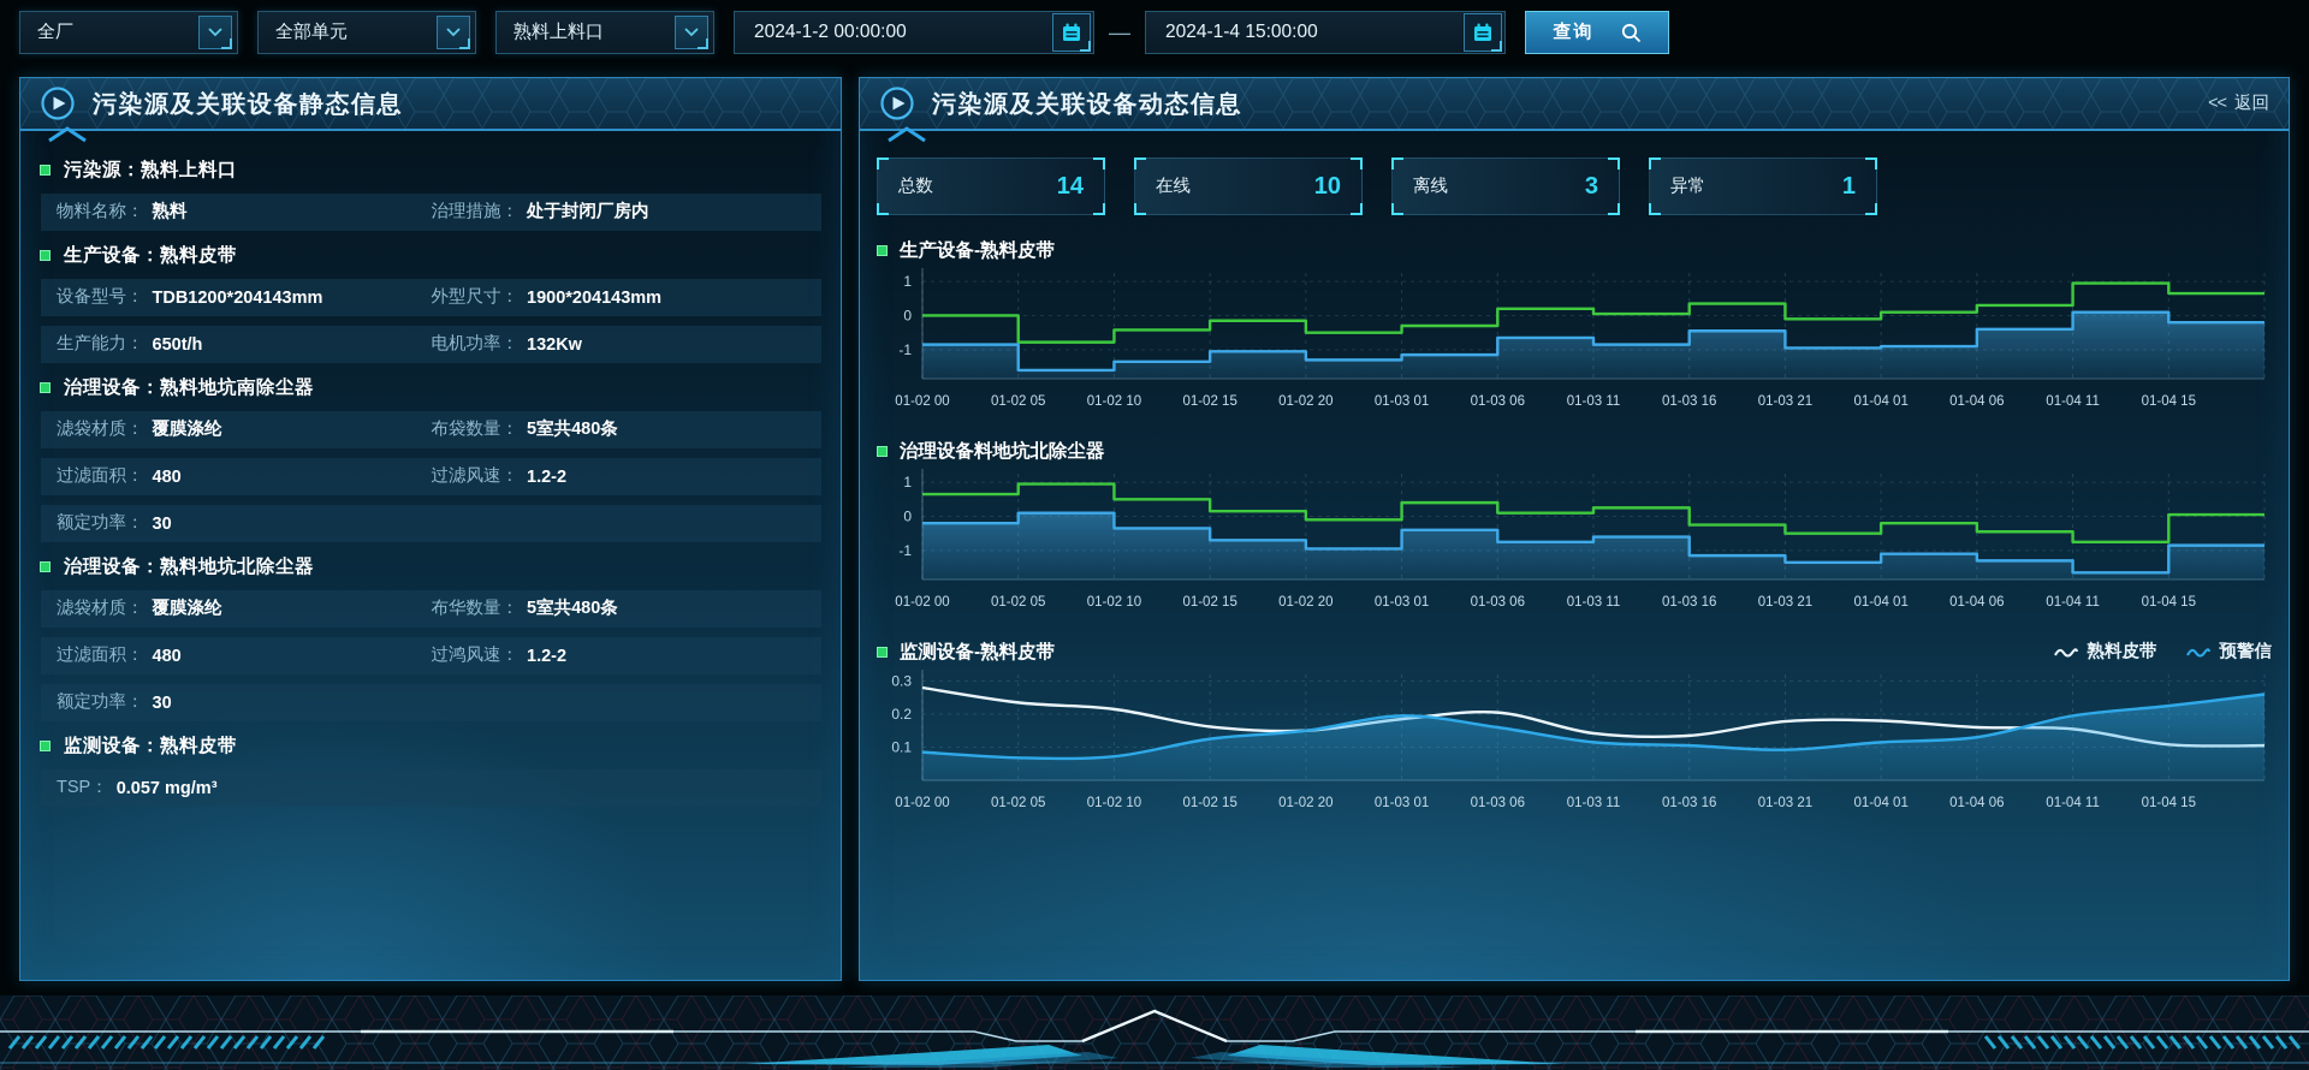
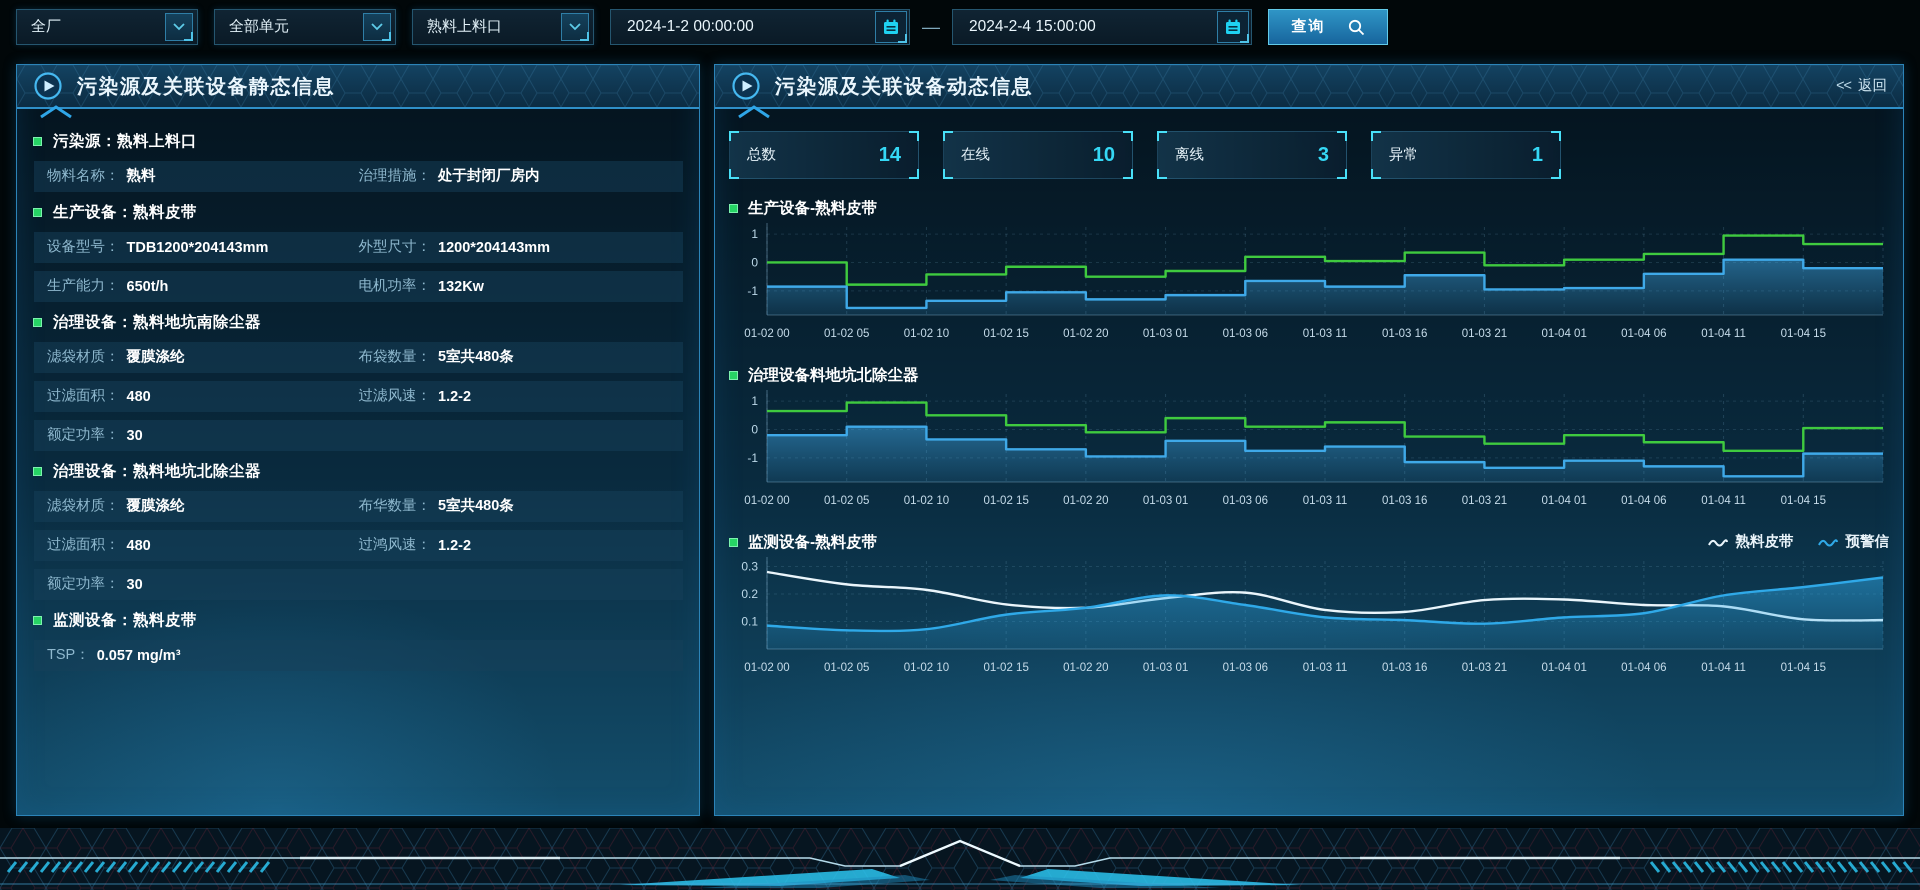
  全厂
  全部单元
  熟料上料口
  2024-1-2 00:00:00
  —
- 2024-1-4 15:00:00
+ 2024-2-4 15:00:00
  查询
  污染源及关联设备静态信息
  污染源：熟料上料口
  物料名称：
  熟料
  治理措施：
  处于封闭厂房内
  生产设备：熟料皮带
  设备型号：
  TDB1200*204143mm
  外型尺寸：
- 1900*204143mm
+ 1200*204143mm
  生产能力：
  650t/h
  电机功率：
  132Kw
  治理设备：熟料地坑南除尘器
  滤袋材质：
  覆膜涤纶
  布袋数量：
  5室共480条
  过滤面积：
  480
  过滤风速：
  1.2-2
  额定功率：
  30
  治理设备：熟料地坑北除尘器
  滤袋材质：
  覆膜涤纶
  布华数量：
  5室共480条
  过滤面积：
  480
  过鸿风速：
  1.2-2
  额定功率：
  30
  监测设备：熟料皮带
  TSP：
  0.057 mg/m³
  污染源及关联设备动态信息
  <<
  返回
  总数
  14
  在线
  10
  离线
  3
  异常
  1
  生产设备-熟料皮带
  1
  0
  -1
  01-02 00
  01-02 05
  01-02 10
  01-02 15
  01-02 20
  01-03 01
  01-03 06
  01-03 11
  01-03 16
  01-03 21
  01-04 01
  01-04 06
  01-04 11
  01-04 15
  治理设备料地坑北除尘器
  1
  0
  -1
  01-02 00
  01-02 05
  01-02 10
  01-02 15
  01-02 20
  01-03 01
  01-03 06
  01-03 11
  01-03 16
  01-03 21
  01-04 01
  01-04 06
  01-04 11
  01-04 15
  监测设备-熟料皮带
  熟料皮带
  预警信
  0.3
  0.2
  0.1
  01-02 00
  01-02 05
  01-02 10
  01-02 15
  01-02 20
  01-03 01
  01-03 06
  01-03 11
  01-03 16
  01-03 21
  01-04 01
  01-04 06
  01-04 11
  01-04 15
